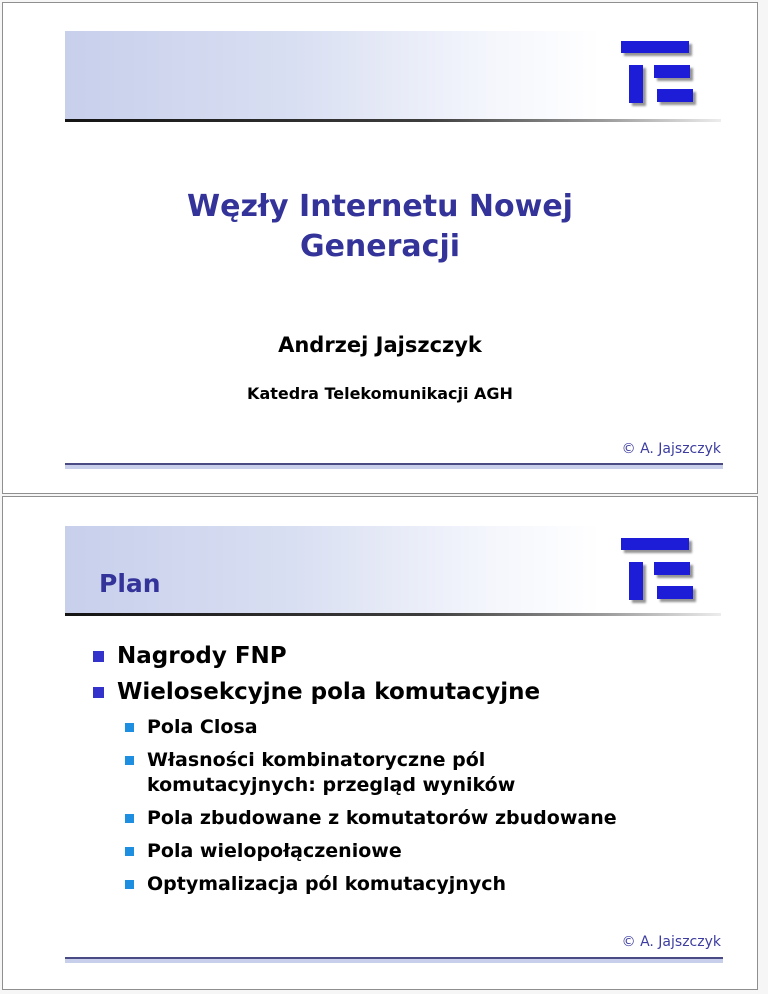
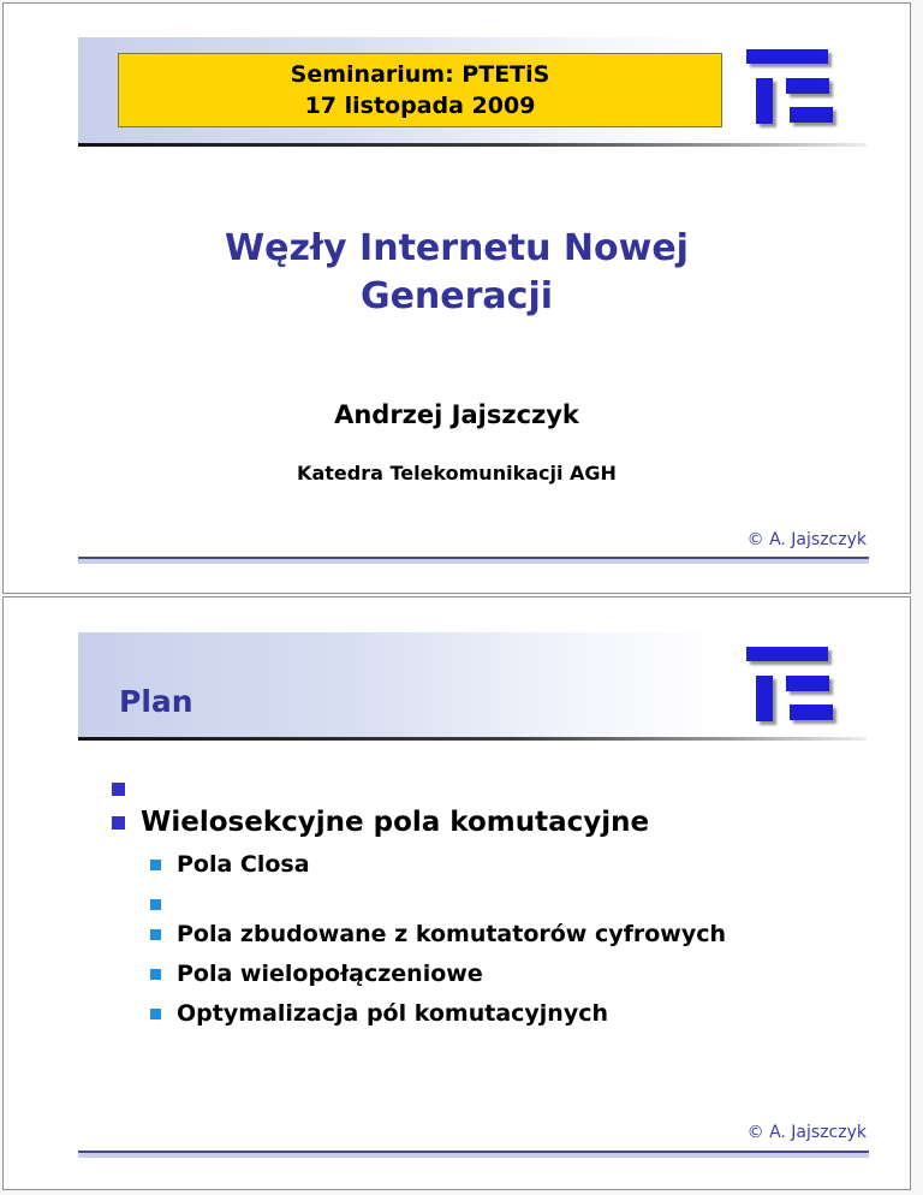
+ Seminarium: PTETiS
+ 17 listopada 2009
  Węzły Internetu Nowej
  Generacji
  Andrzej Jajszczyk
  Katedra Telekomunikacji AGH
  © A. Jajszczyk
  Plan
- Nagrody FNP
  Wielosekcyjne pola komutacyjne
  Pola Closa
- Własności kombinatoryczne pól komutacyjnych: przegląd wyników
- Pola zbudowane z komutatorów zbudowane
+ Pola zbudowane z komutatorów cyfrowych
  Pola wielopołączeniowe
  Optymalizacja pól komutacyjnych
  © A. Jajszczyk
